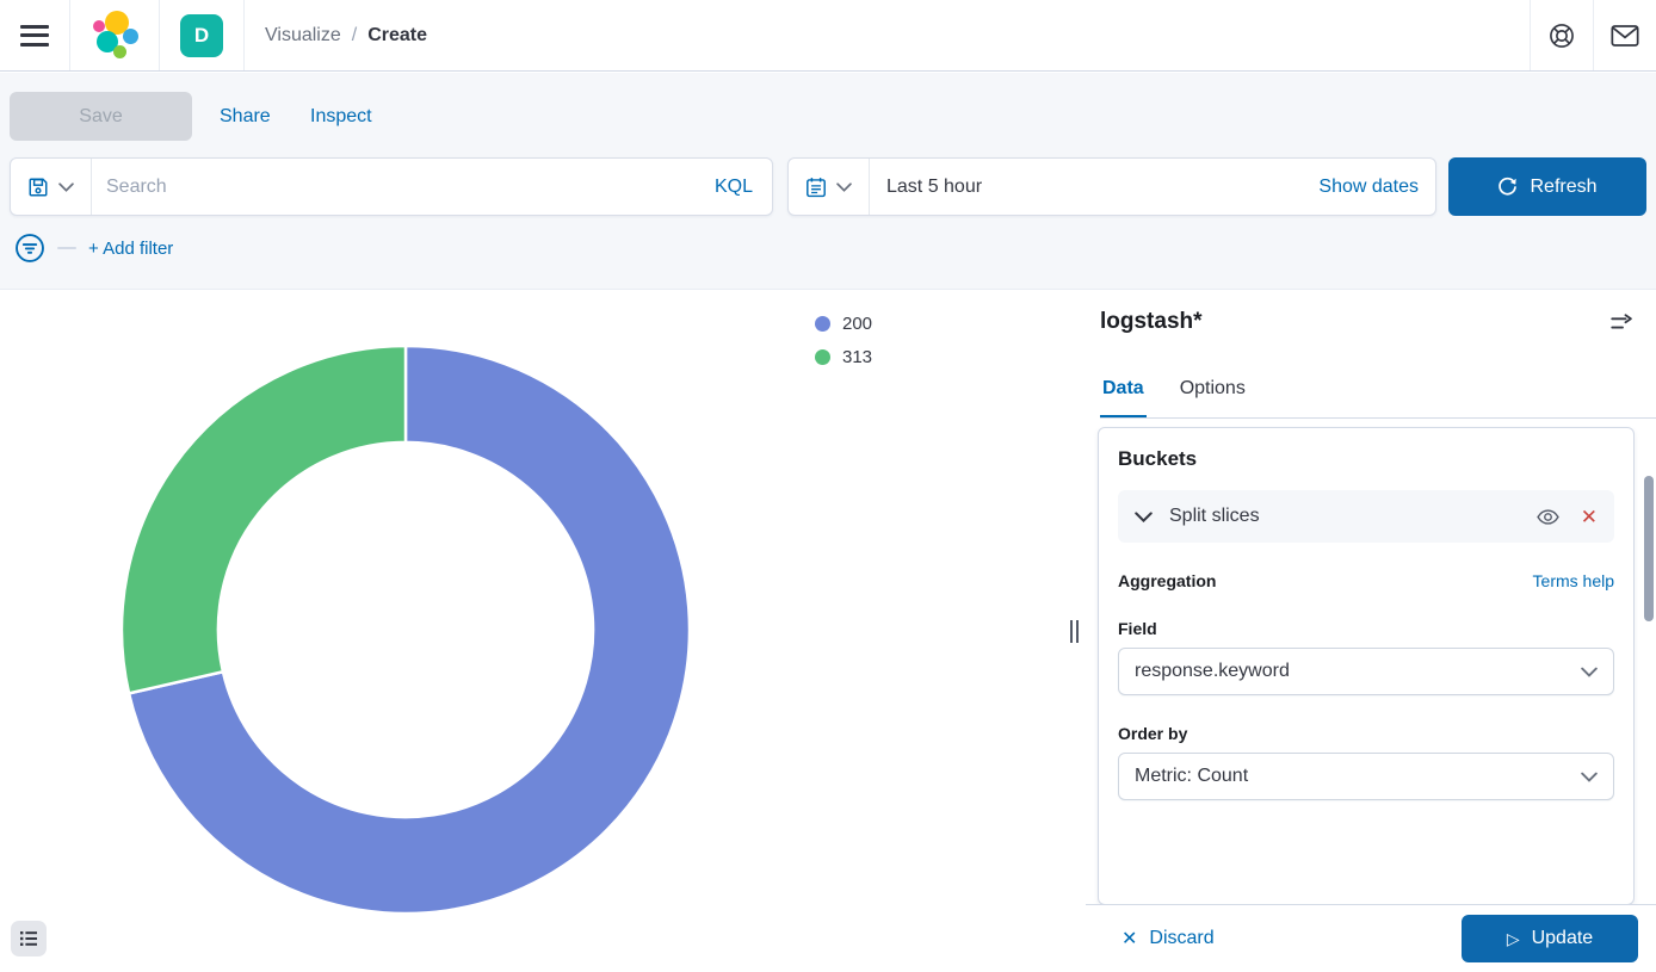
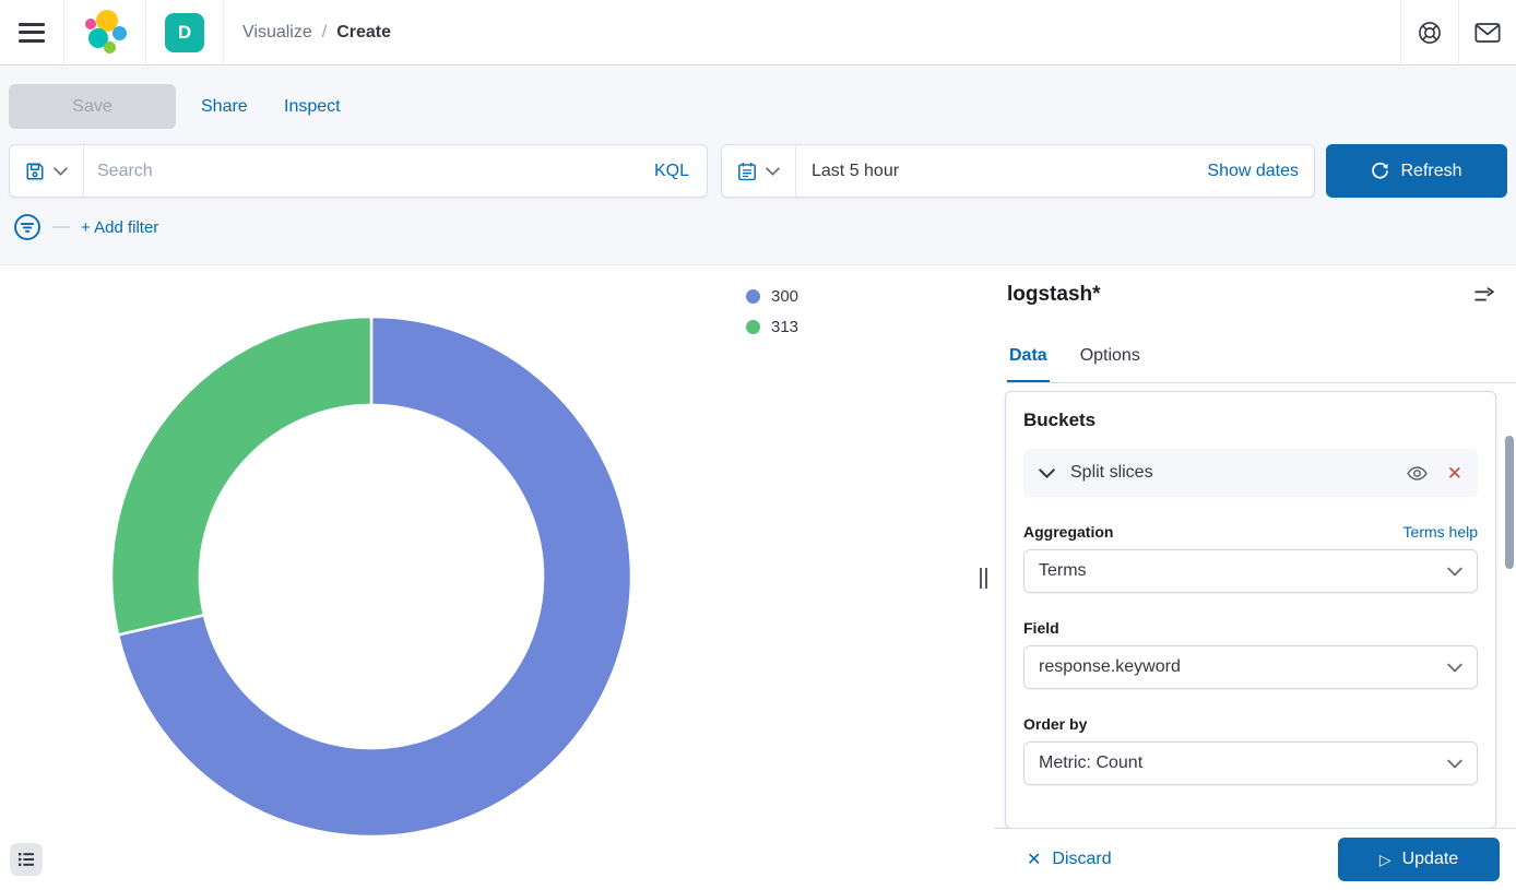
  D
  Visualize
  /
  Create
  Save
  Share
  Inspect
  Search
  KQL
  Last 5 hour
  Show dates
  Refresh
  + Add filter
- 200
+ 300
  313
  logstash*
  Data
  Options
  Buckets
  Split slices
  ✕
  Aggregation
  Terms help
+ Terms
  Field
  response.keyword
  Order by
  Metric: Count
  ✕
  Discard
  ▷
  Update
